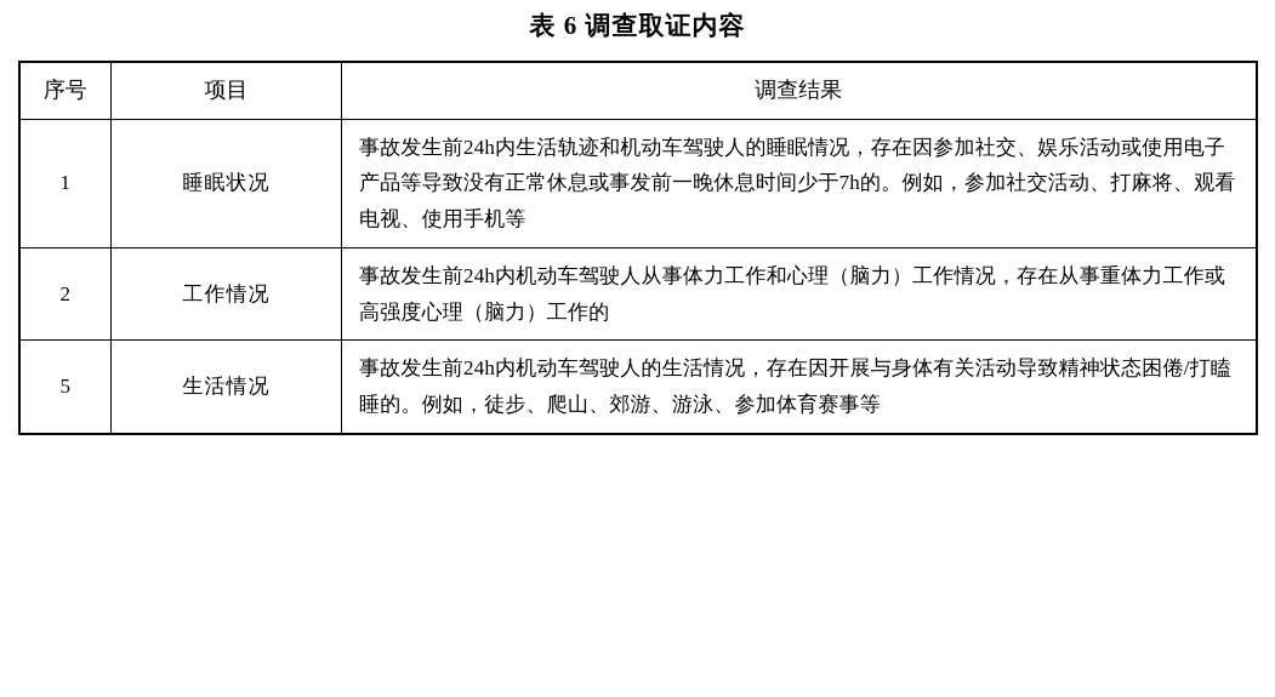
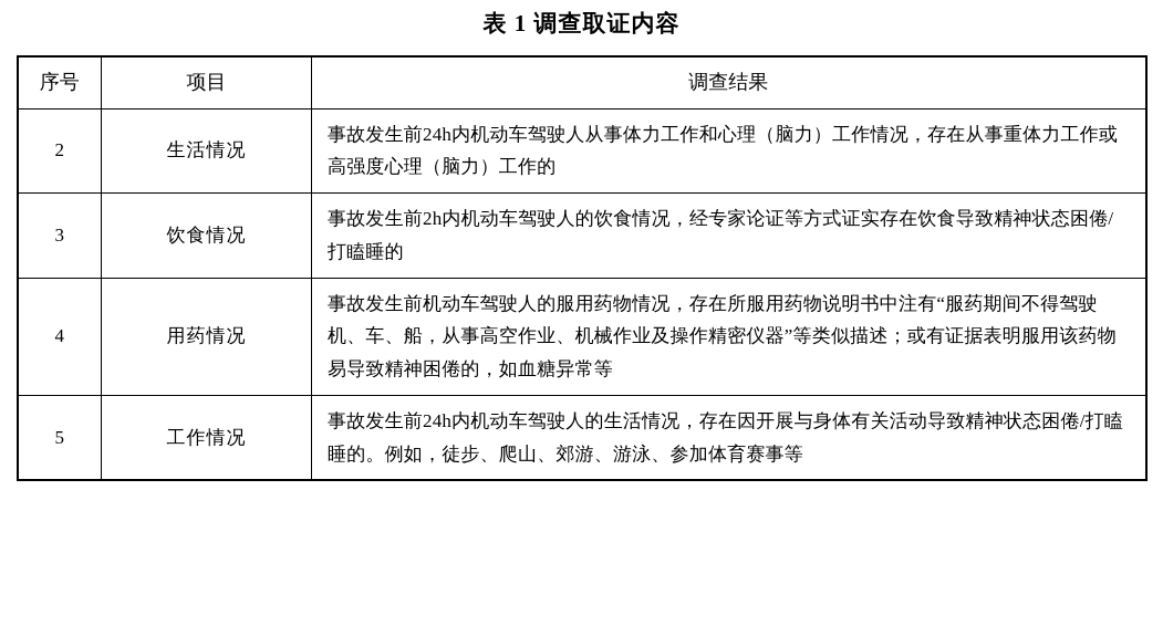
- 表 6 调查取证内容
+ 表 1 调查取证内容
  序号	项目	调查结果
- 1	睡眠状况	事故发生前24h内生活轨迹和机动车驾驶人的睡眠情况，存在因参加社交、娱乐活动或使用电子产品等导致没有正常休息或事发前一晚休息时间少于7h的。例如，参加社交活动、打麻将、观看电视、使用手机等
- 2	工作情况	事故发生前24h内机动车驾驶人从事体力工作和心理（脑力）工作情况，存在从事重体力工作或高强度心理（脑力）工作的
+ 2	生活情况	事故发生前24h内机动车驾驶人从事体力工作和心理（脑力）工作情况，存在从事重体力工作或高强度心理（脑力）工作的
+ 3	饮食情况	事故发生前2h内机动车驾驶人的饮食情况，经专家论证等方式证实存在饮食导致精神状态困倦/打瞌睡的
+ 4	用药情况	事故发生前机动车驾驶人的服用药物情况，存在所服用药物说明书中注有“服药期间不得驾驶机、车、船，从事高空作业、机械作业及操作精密仪器”等类似描述；或有证据表明服用该药物易导致精神困倦的，如血糖异常等
- 5	生活情况	事故发生前24h内机动车驾驶人的生活情况，存在因开展与身体有关活动导致精神状态困倦/打瞌睡的。例如，徒步、爬山、郊游、游泳、参加体育赛事等
+ 5	工作情况	事故发生前24h内机动车驾驶人的生活情况，存在因开展与身体有关活动导致精神状态困倦/打瞌睡的。例如，徒步、爬山、郊游、游泳、参加体育赛事等
